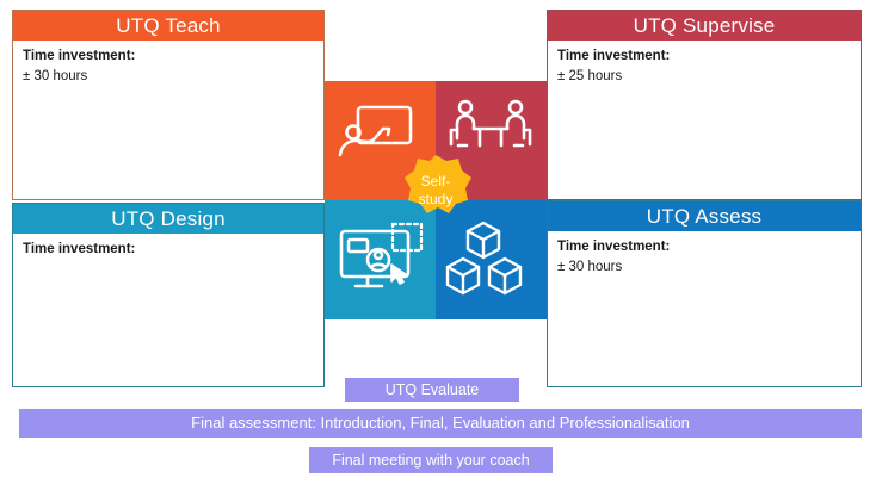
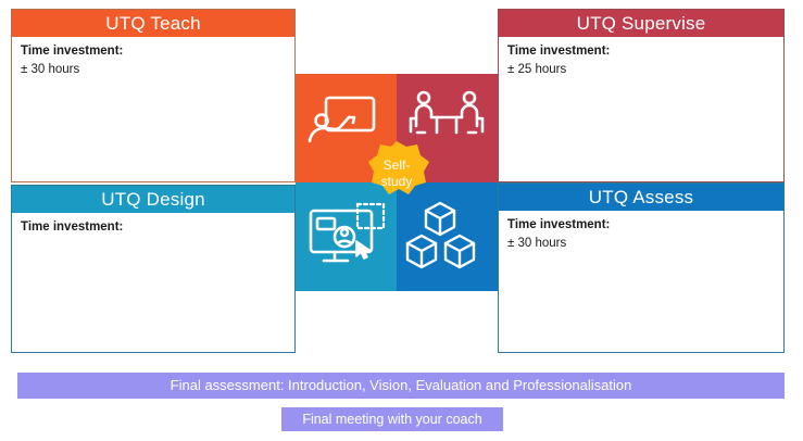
  UTQ Teach
  Time investment:
  ± 30 hours
  UTQ Supervise
  Time investment:
  ± 25 hours
  UTQ Design
  Time investment:
  UTQ Assess
  Time investment:
  ± 30 hours
  Self-
  study
- UTQ Evaluate
- Final assessment: Introduction, Final, Evaluation and Professionalisation
+ Final assessment: Introduction, Vision, Evaluation and Professionalisation
  Final meeting with your coach
